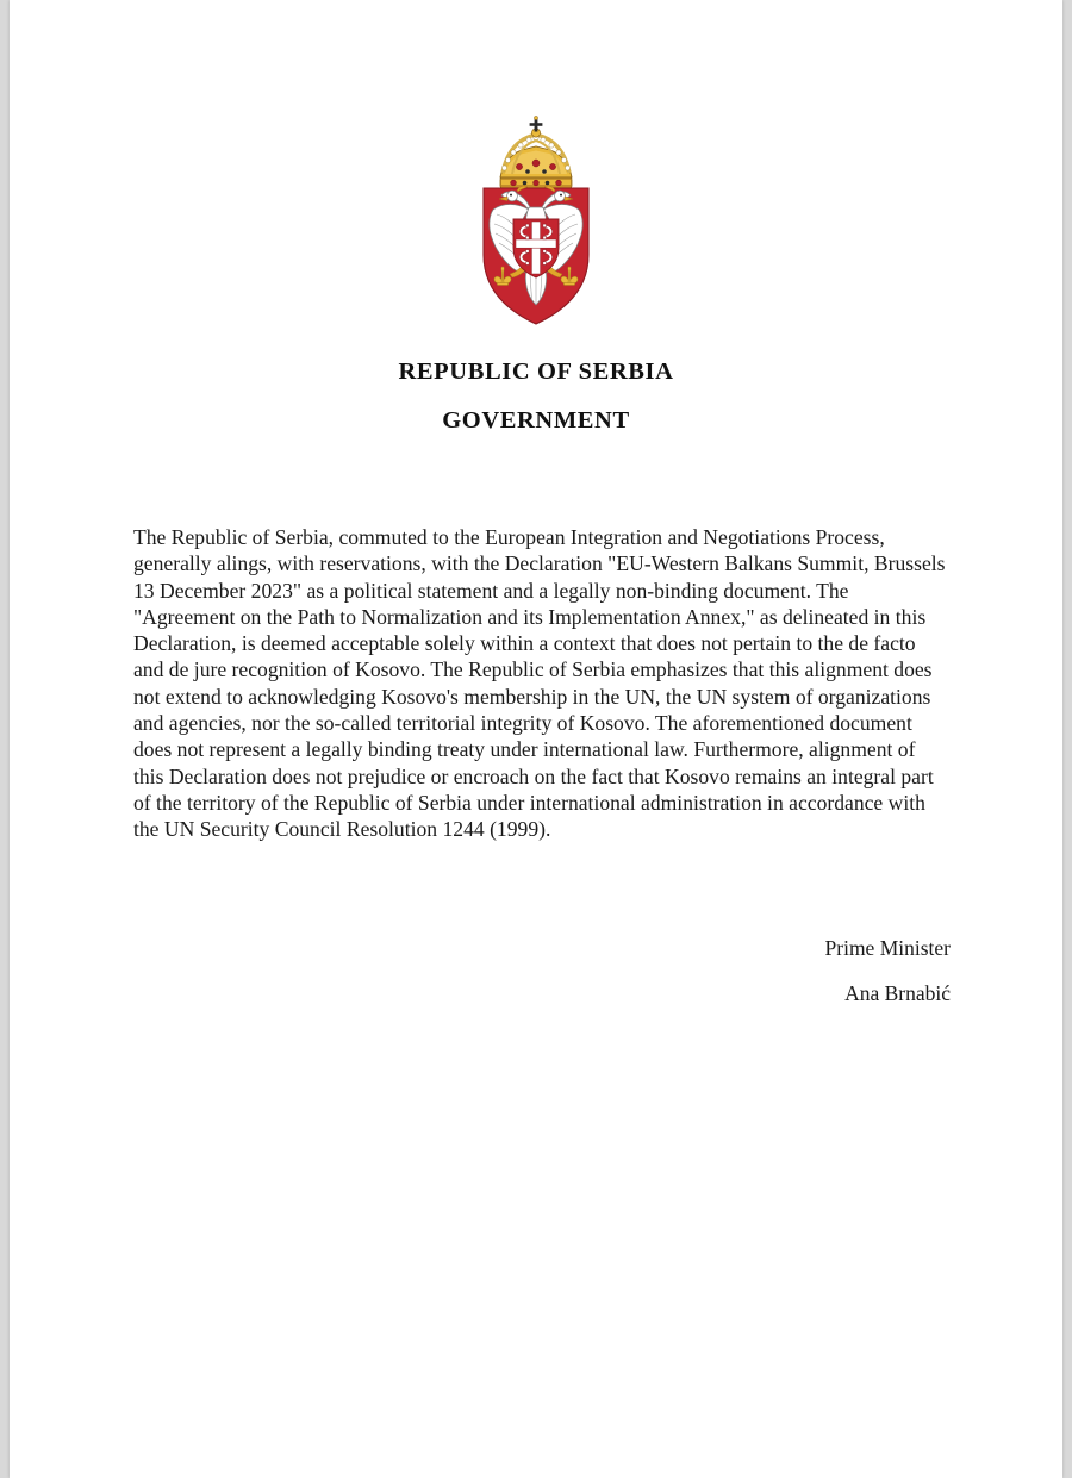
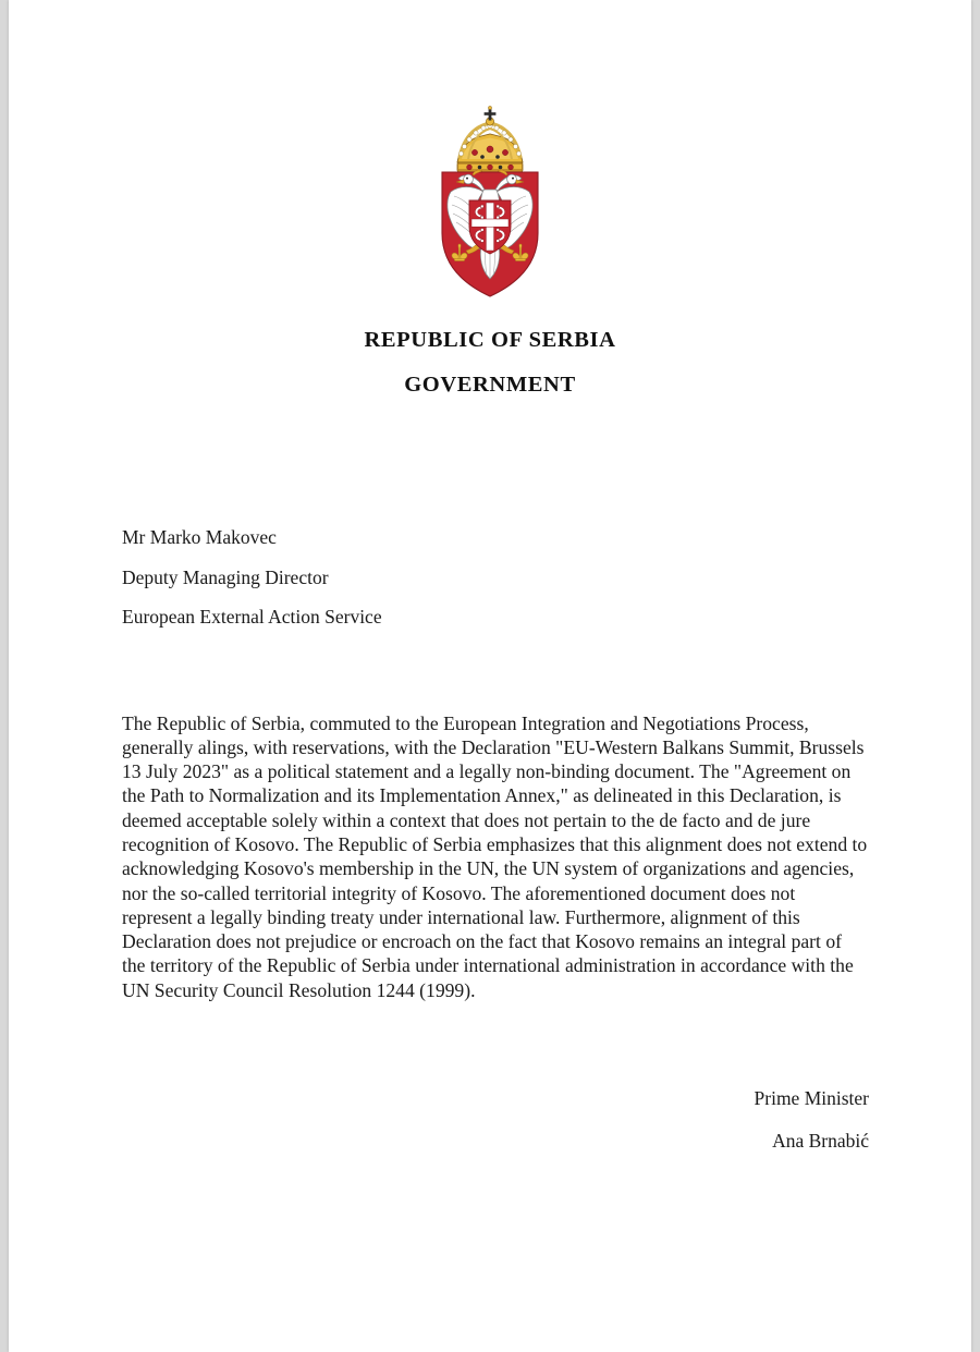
  REPUBLIC OF SERBIA
  GOVERNMENT
+ Mr Marko Makovec
+ Deputy Managing Director
+ European External Action Service
- The Republic of Serbia, commuted to the European Integration and Negotiations Process, generally alings, with reservations, with the Declaration "EU-Western Balkans Summit, Brussels 13 December 2023" as a political statement and a legally non-binding document. The "Agreement on the Path to Normalization and its Implementation Annex," as delineated in this Declaration, is deemed acceptable solely within a context that does not pertain to the de facto and de jure recognition of Kosovo. The Republic of Serbia emphasizes that this alignment does not extend to acknowledging Kosovo's membership in the UN, the UN system of organizations and agencies, nor the so-called territorial integrity of Kosovo. The aforementioned document does not represent a legally binding treaty under international law. Furthermore, alignment of this Declaration does not prejudice or encroach on the fact that Kosovo remains an integral part of the territory of the Republic of Serbia under international administration in accordance with the UN Security Council Resolution 1244 (1999).
+ The Republic of Serbia, commuted to the European Integration and Negotiations Process, generally alings, with reservations, with the Declaration "EU-Western Balkans Summit, Brussels 13 July 2023" as a political statement and a legally non-binding document. The "Agreement on the Path to Normalization and its Implementation Annex," as delineated in this Declaration, is deemed acceptable solely within a context that does not pertain to the de facto and de jure recognition of Kosovo. The Republic of Serbia emphasizes that this alignment does not extend to acknowledging Kosovo's membership in the UN, the UN system of organizations and agencies, nor the so-called territorial integrity of Kosovo. The aforementioned document does not represent a legally binding treaty under international law. Furthermore, alignment of this Declaration does not prejudice or encroach on the fact that Kosovo remains an integral part of the territory of the Republic of Serbia under international administration in accordance with the UN Security Council Resolution 1244 (1999).
  Prime Minister
  Ana Brnabić
